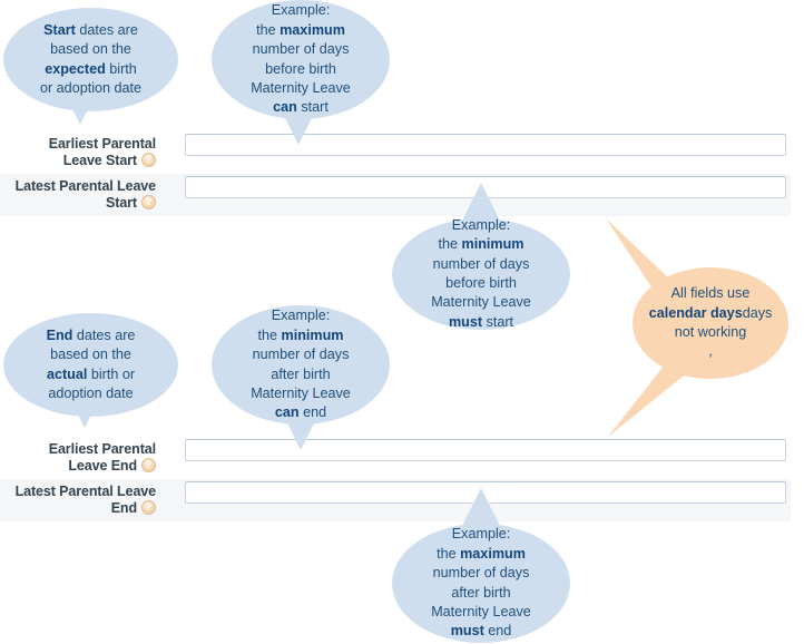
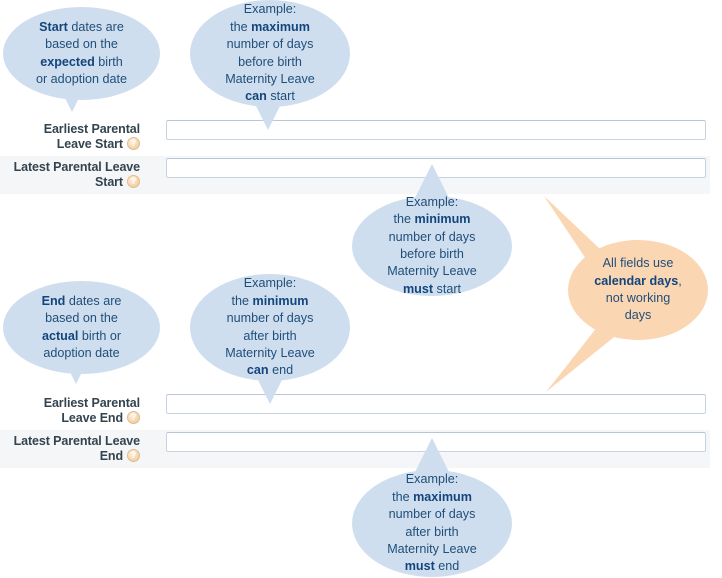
  Start dates are
  based on the
  expected birth
  or adoption date
  Example:
  the maximum
  number of days
  before birth
  Maternity Leave
  can start
  Example:
  the minimum
  number of days
  before birth
  Maternity Leave
  must start
  All fields use
- calendar daysdays
+ calendar days,
  not working
- ,
+ days
  End dates are
  based on the
  actual birth or
  adoption date
  Example:
  the minimum
  number of days
  after birth
  Maternity Leave
  can end
  Example:
  the maximum
  number of days
  after birth
  Maternity Leave
  must end
  Earliest Parental
  Leave Start
  Latest Parental Leave
  Start
  Earliest Parental
  Leave End
  Latest Parental Leave
  End
